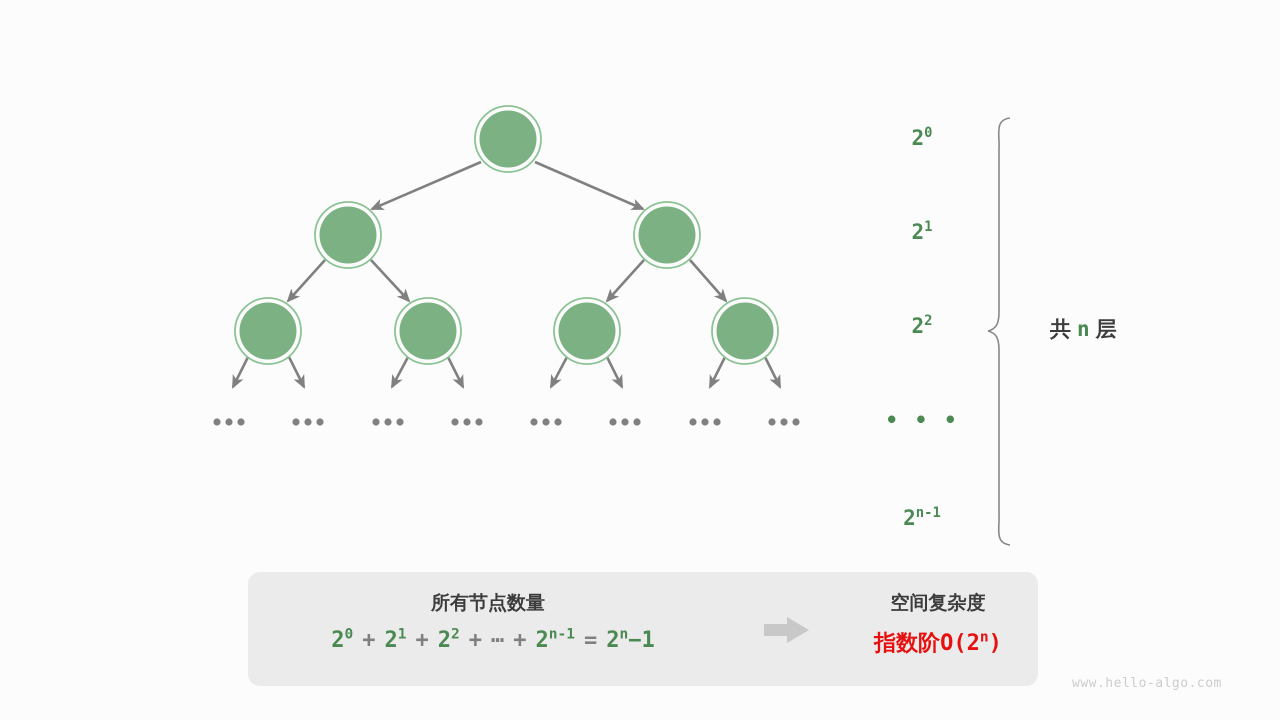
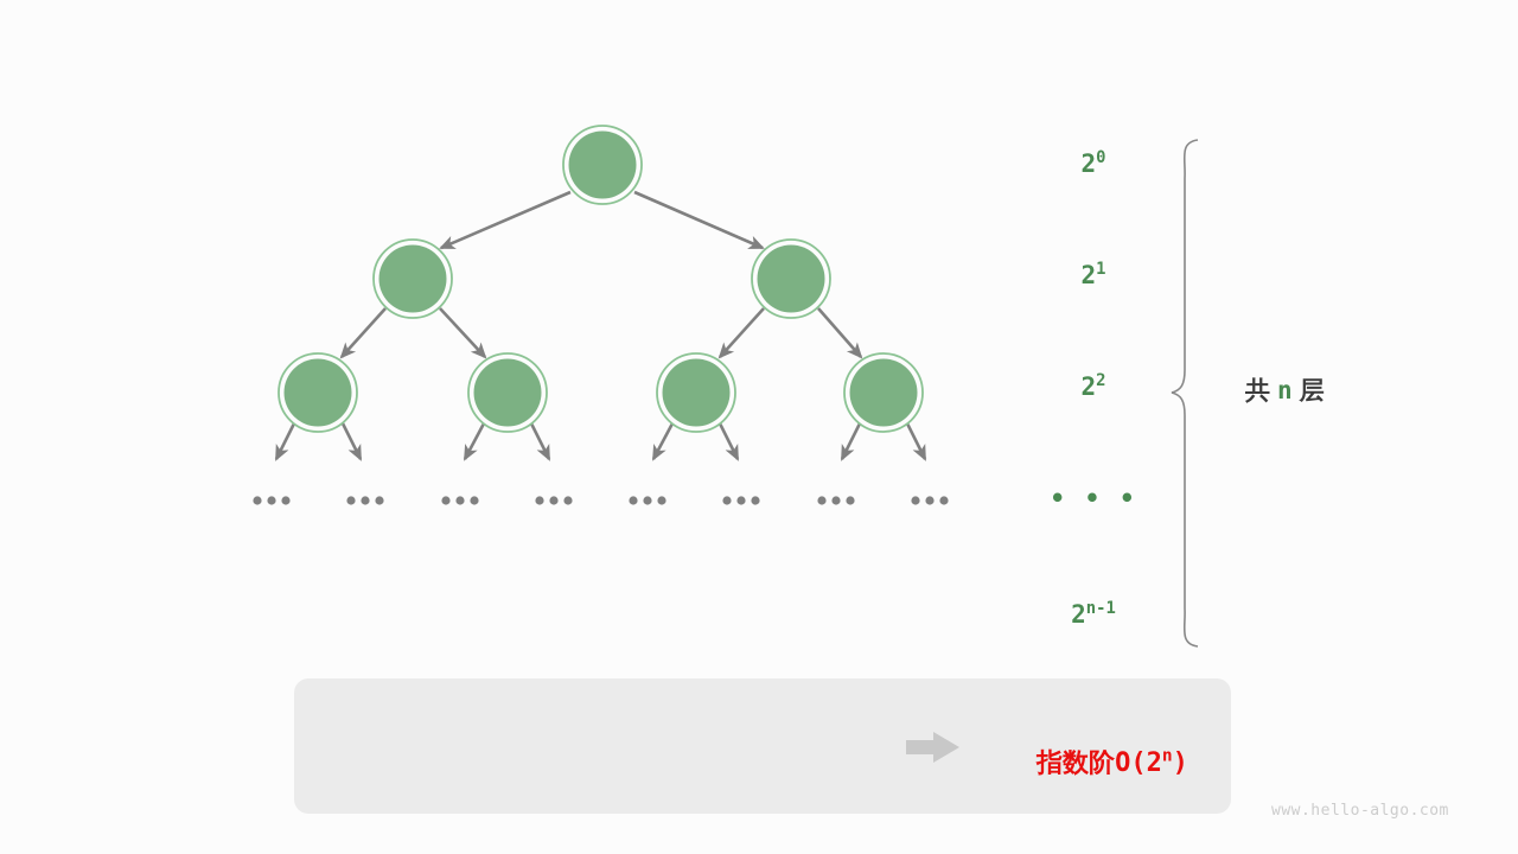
  20
  21
  22
  • • •
  2n-1
  共 n 层
- 所有节点数量
- 20 + 21 + 22 + ⋯ + 2n-1 = 2n−1
- 空间复杂度
  指数阶O(2n)
  www.hello-algo.com
